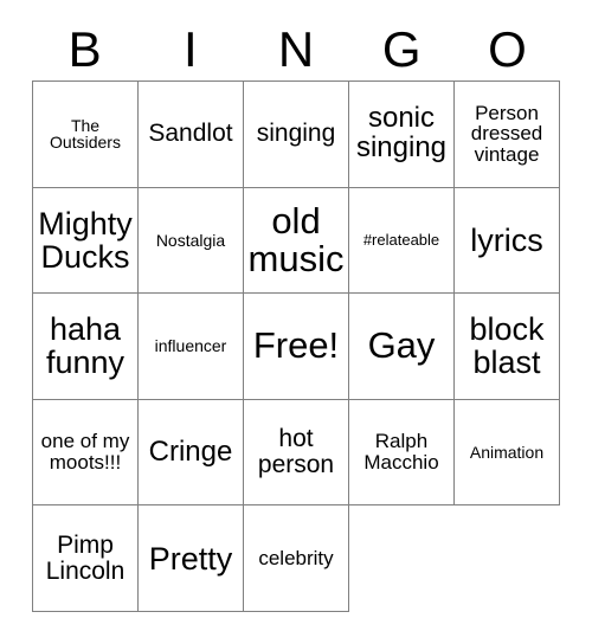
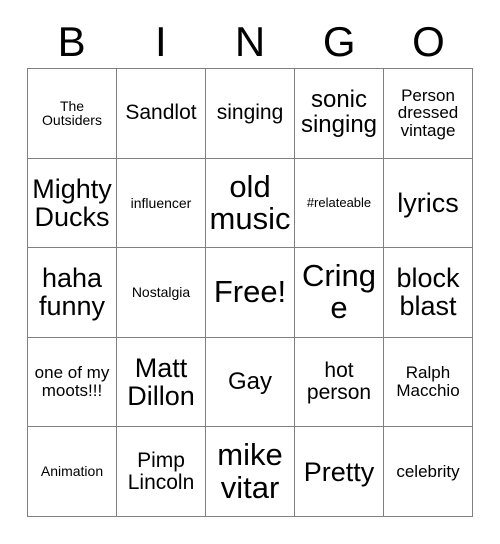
  B
  I
  N
  G
  O
  The Outsiders
  Sandlot
  singing
  sonic singing
  Person dressed vintage
  Mighty Ducks
- Nostalgia
+ influencer
  old music
  #relateable
  lyrics
  haha funny
- influencer
+ Nostalgia
  Free!
- Gay
+ Cringe
  block blast
  one of my moots!!!
+ Matt Dillon
- Cringe
+ Gay
  hot person
  Ralph Macchio
  Animation
  Pimp Lincoln
+ mike vitar
  Pretty
  celebrity
